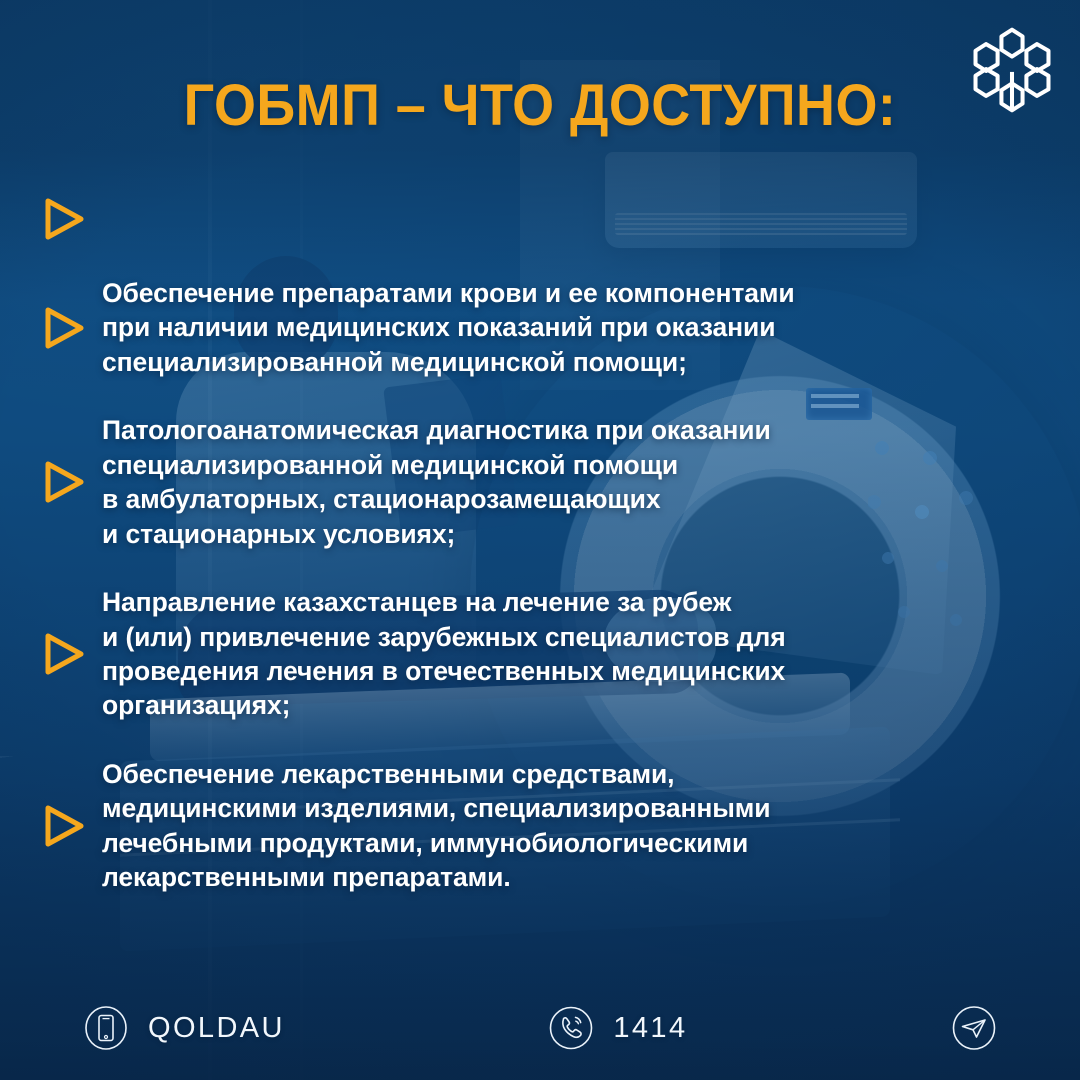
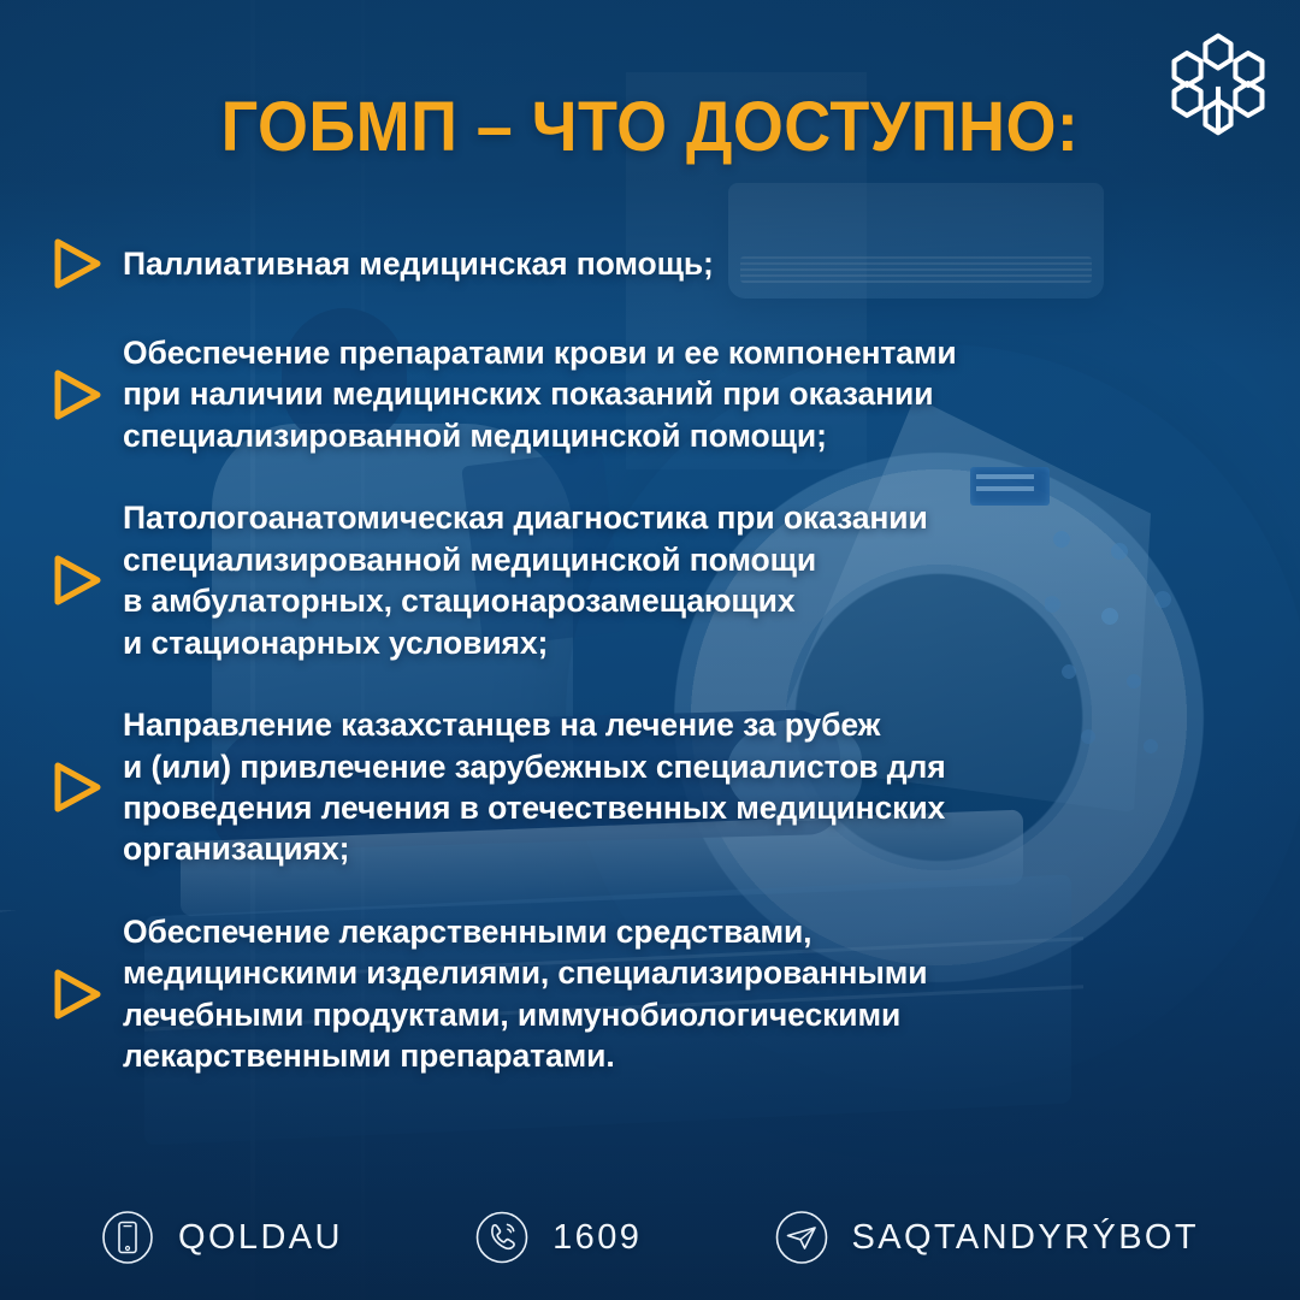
  ГОБМП – ЧТО ДОСТУПНО:
+ Паллиативная медицинская помощь;
  Обеспечение препаратами крови и ее компонентами
  при наличии медицинских показаний при оказании
  специализированной медицинской помощи;
  Патологоанатомическая диагностика при оказании
  специализированной медицинской помощи
  в амбулаторных, стационарозамещающих
  и стационарных условиях;
  Направление казахстанцев на лечение за рубеж
  и (или) привлечение зарубежных специалистов для
  проведения лечения в отечественных медицинских
  организациях;
  Обеспечение лекарственными средствами,
  медицинскими изделиями, специализированными
  лечебными продуктами, иммунобиологическими
  лекарственными препаратами.
  QOLDAU
- 1414
+ 1609
+ SAQTANDYRÝBOT
